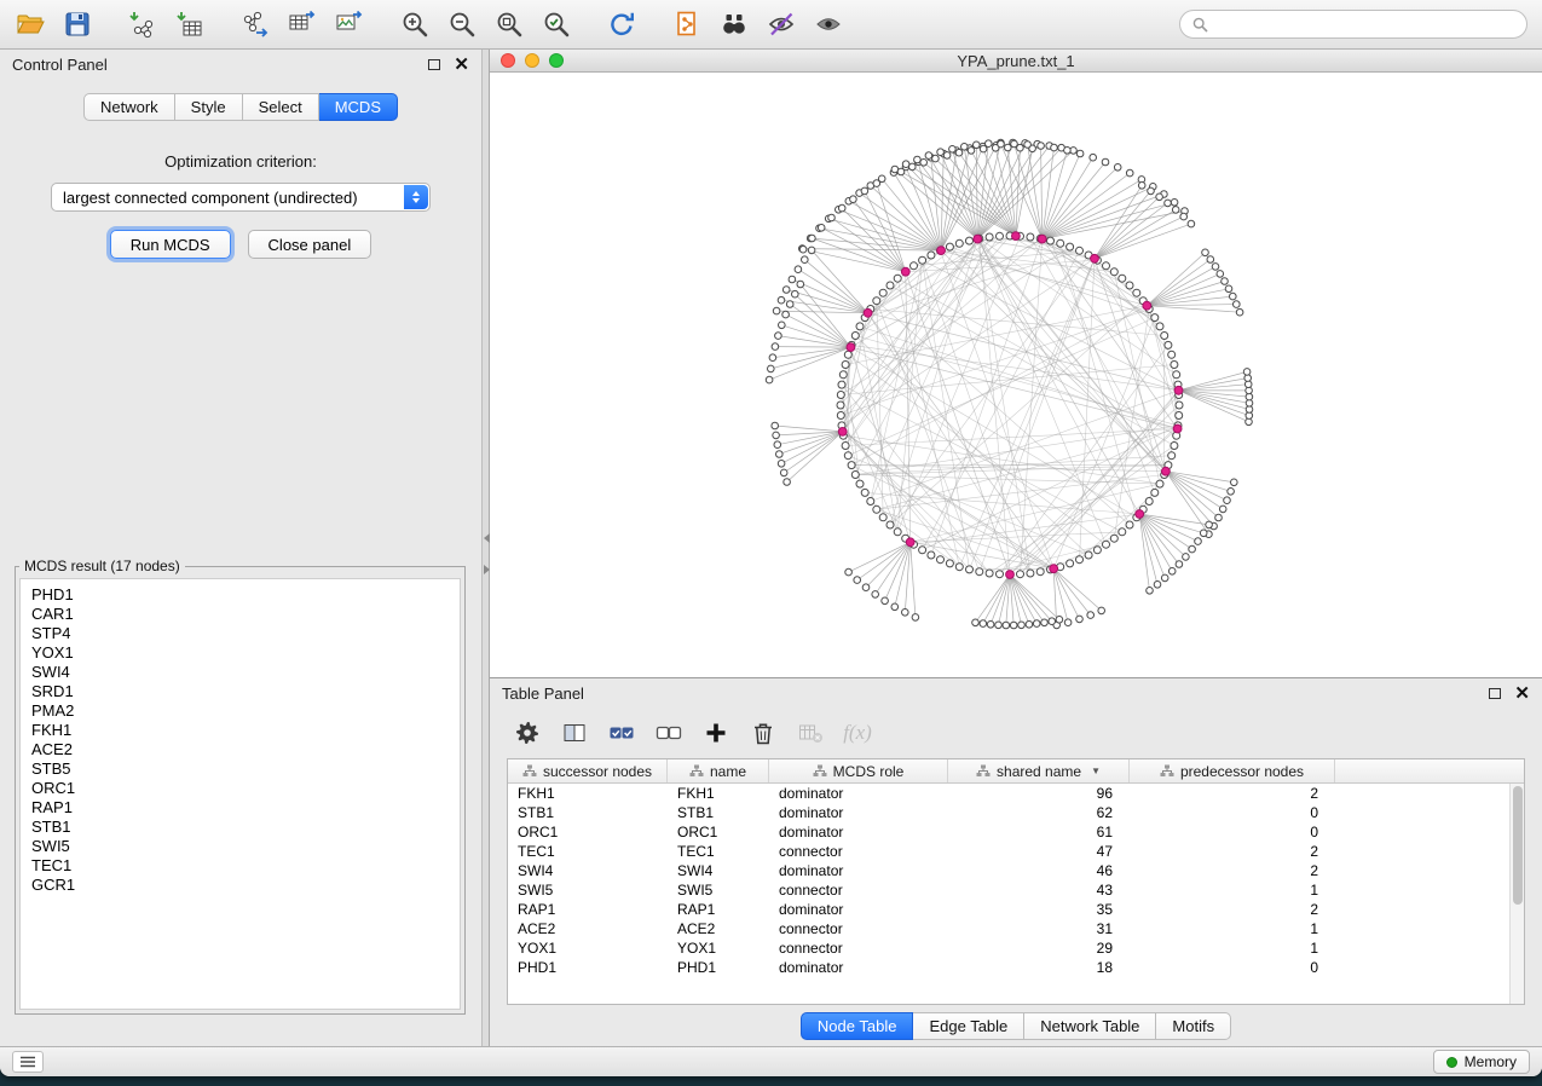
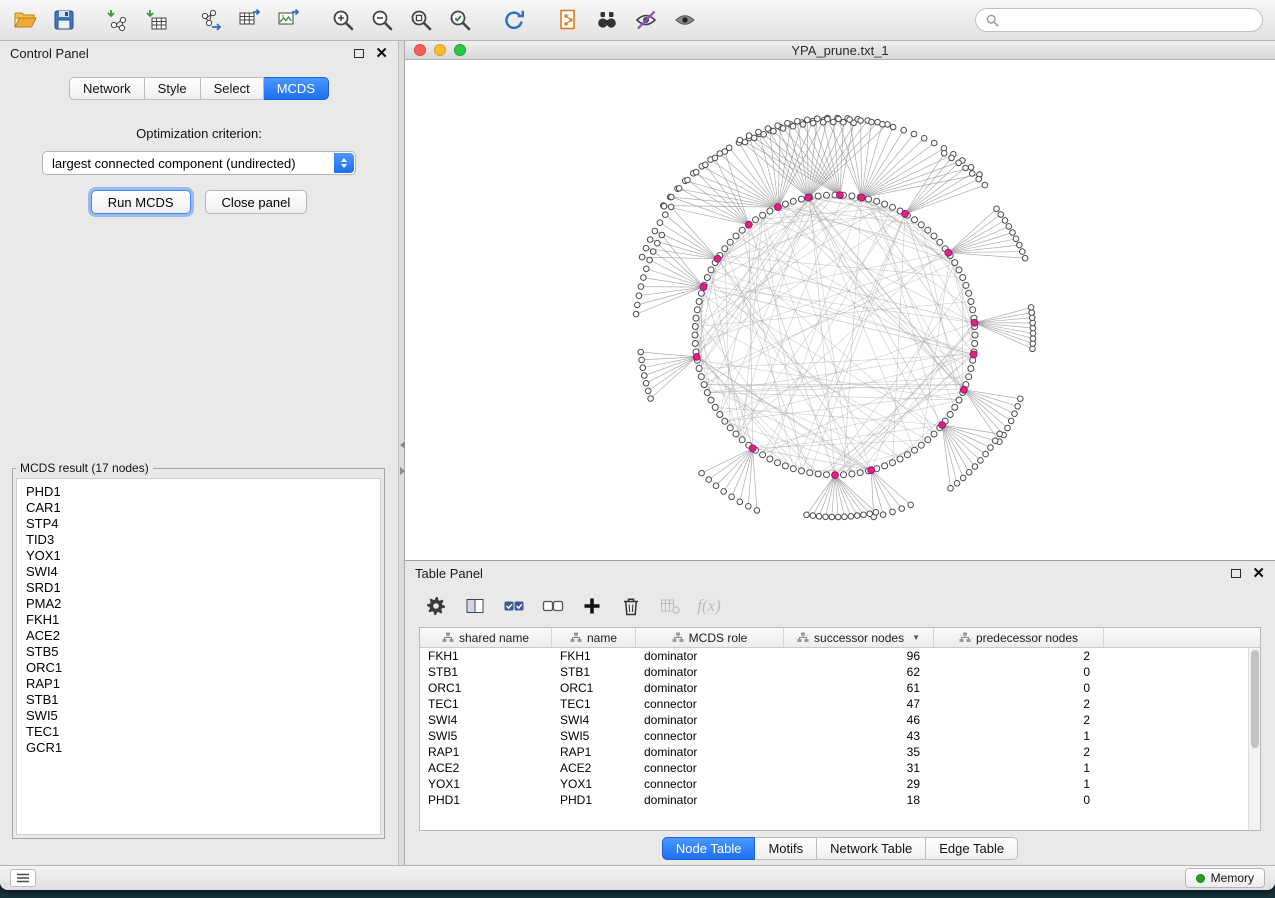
  Control Panel
  ✕
  Network
  Style
  Select
  MCDS
  Optimization criterion:
  largest connected component (undirected)
  Run MCDS
  Close panel
  MCDS result (17 nodes)
  PHD1
  CAR1
  STP4
+ TID3
  YOX1
  SWI4
  SRD1
  PMA2
  FKH1
  ACE2
  STB5
  ORC1
  RAP1
  STB1
  SWI5
  TEC1
  GCR1
  YPA_prune.txt_1
  Table Panel
  ✕
  f(x)
- successor nodes
+ shared name
  name
  MCDS role
- shared name
+ successor nodes
  ▼
  predecessor nodes
  FKH1
  FKH1
  dominator
  96
  2
  STB1
  STB1
  dominator
  62
  0
  ORC1
  ORC1
  dominator
  61
  0
  TEC1
  TEC1
  connector
  47
  2
  SWI4
  SWI4
  dominator
  46
  2
  SWI5
  SWI5
  connector
  43
  1
  RAP1
  RAP1
  dominator
  35
  2
  ACE2
  ACE2
  connector
  31
  1
  YOX1
  YOX1
  connector
  29
  1
  PHD1
  PHD1
  dominator
  18
  0
  Node Table
- Edge Table
+ Motifs
  Network Table
- Motifs
+ Edge Table
  Memory
